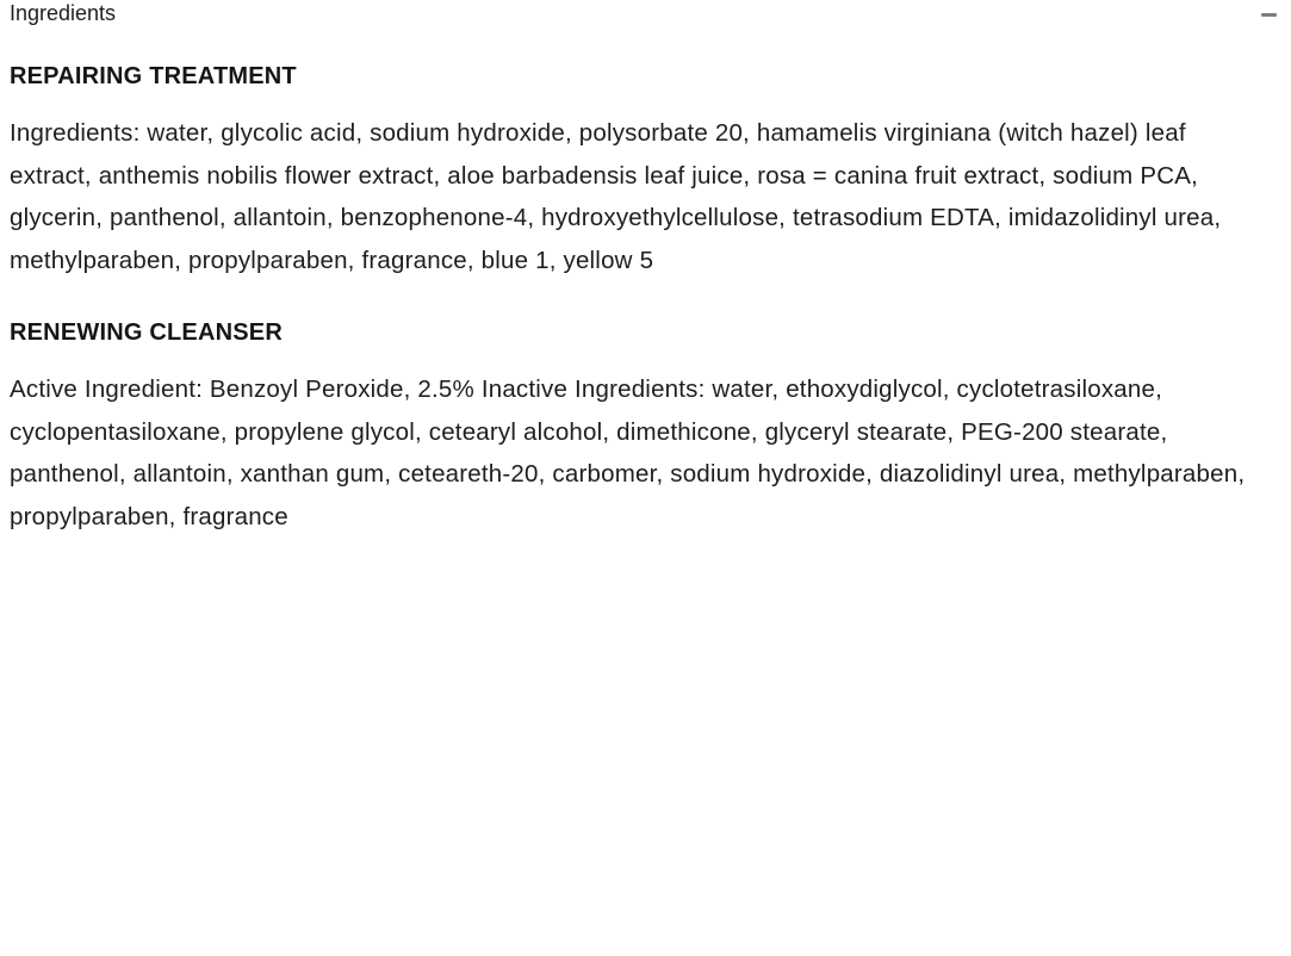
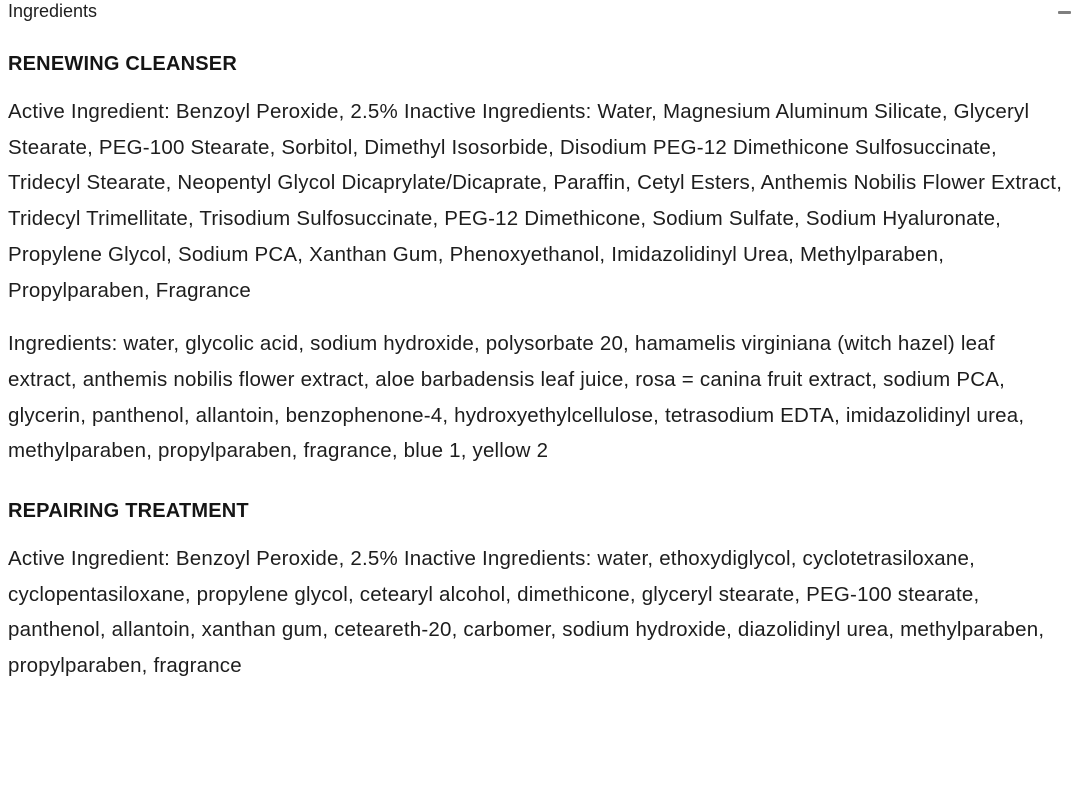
  Ingredients
- REPAIRING TREATMENT
+ RENEWING CLEANSER
+ Active Ingredient: Benzoyl Peroxide, 2.5% Inactive Ingredients: Water, Magnesium Aluminum Silicate, Glyceryl Stearate, PEG-100 Stearate, Sorbitol, Dimethyl Isosorbide, Disodium PEG-12 Dimethicone Sulfosuccinate, Tridecyl Stearate, Neopentyl Glycol Dicaprylate/Dicaprate, Paraffin, Cetyl Esters, Anthemis Nobilis Flower Extract, Tridecyl Trimellitate, Trisodium Sulfosuccinate, PEG-12 Dimethicone, Sodium Sulfate, Sodium Hyaluronate, Propylene Glycol, Sodium PCA, Xanthan Gum, Phenoxyethanol, Imidazolidinyl Urea, Methylparaben, Propylparaben, Fragrance
- Ingredients: water, glycolic acid, sodium hydroxide, polysorbate 20, hamamelis virginiana (witch hazel) leaf extract, anthemis nobilis flower extract, aloe barbadensis leaf juice, rosa = canina fruit extract, sodium PCA, glycerin, panthenol, allantoin, benzophenone-4, hydroxyethylcellulose, tetrasodium EDTA, imidazolidinyl urea, methylparaben, propylparaben, fragrance, blue 1, yellow 5
+ Ingredients: water, glycolic acid, sodium hydroxide, polysorbate 20, hamamelis virginiana (witch hazel) leaf extract, anthemis nobilis flower extract, aloe barbadensis leaf juice, rosa = canina fruit extract, sodium PCA, glycerin, panthenol, allantoin, benzophenone-4, hydroxyethylcellulose, tetrasodium EDTA, imidazolidinyl urea, methylparaben, propylparaben, fragrance, blue 1, yellow 2
- RENEWING CLEANSER
+ REPAIRING TREATMENT
- Active Ingredient: Benzoyl Peroxide, 2.5% Inactive Ingredients: water, ethoxydiglycol, cyclotetrasiloxane, cyclopentasiloxane, propylene glycol, cetearyl alcohol, dimethicone, glyceryl stearate, PEG-200 stearate, panthenol, allantoin, xanthan gum, ceteareth-20, carbomer, sodium hydroxide, diazolidinyl urea, methylparaben, propylparaben, fragrance
+ Active Ingredient: Benzoyl Peroxide, 2.5% Inactive Ingredients: water, ethoxydiglycol, cyclotetrasiloxane, cyclopentasiloxane, propylene glycol, cetearyl alcohol, dimethicone, glyceryl stearate, PEG-100 stearate, panthenol, allantoin, xanthan gum, ceteareth-20, carbomer, sodium hydroxide, diazolidinyl urea, methylparaben, propylparaben, fragrance
